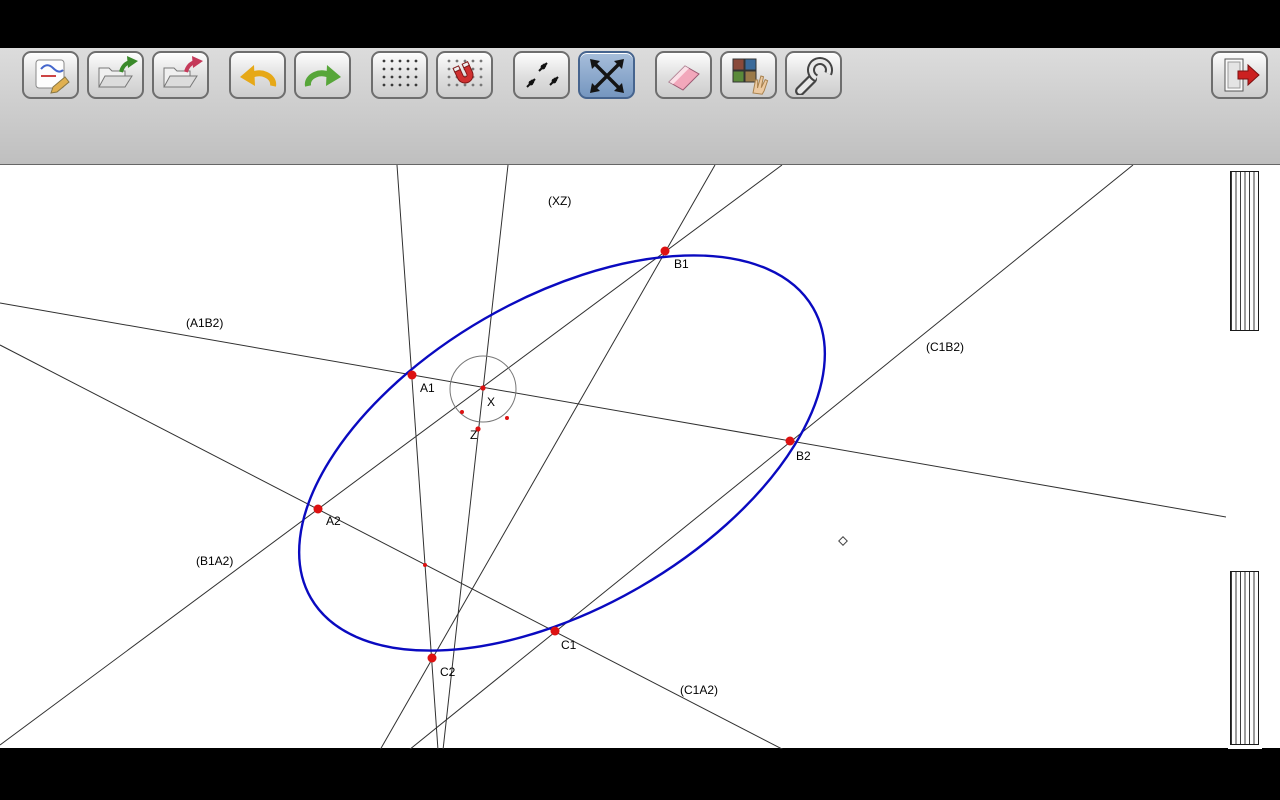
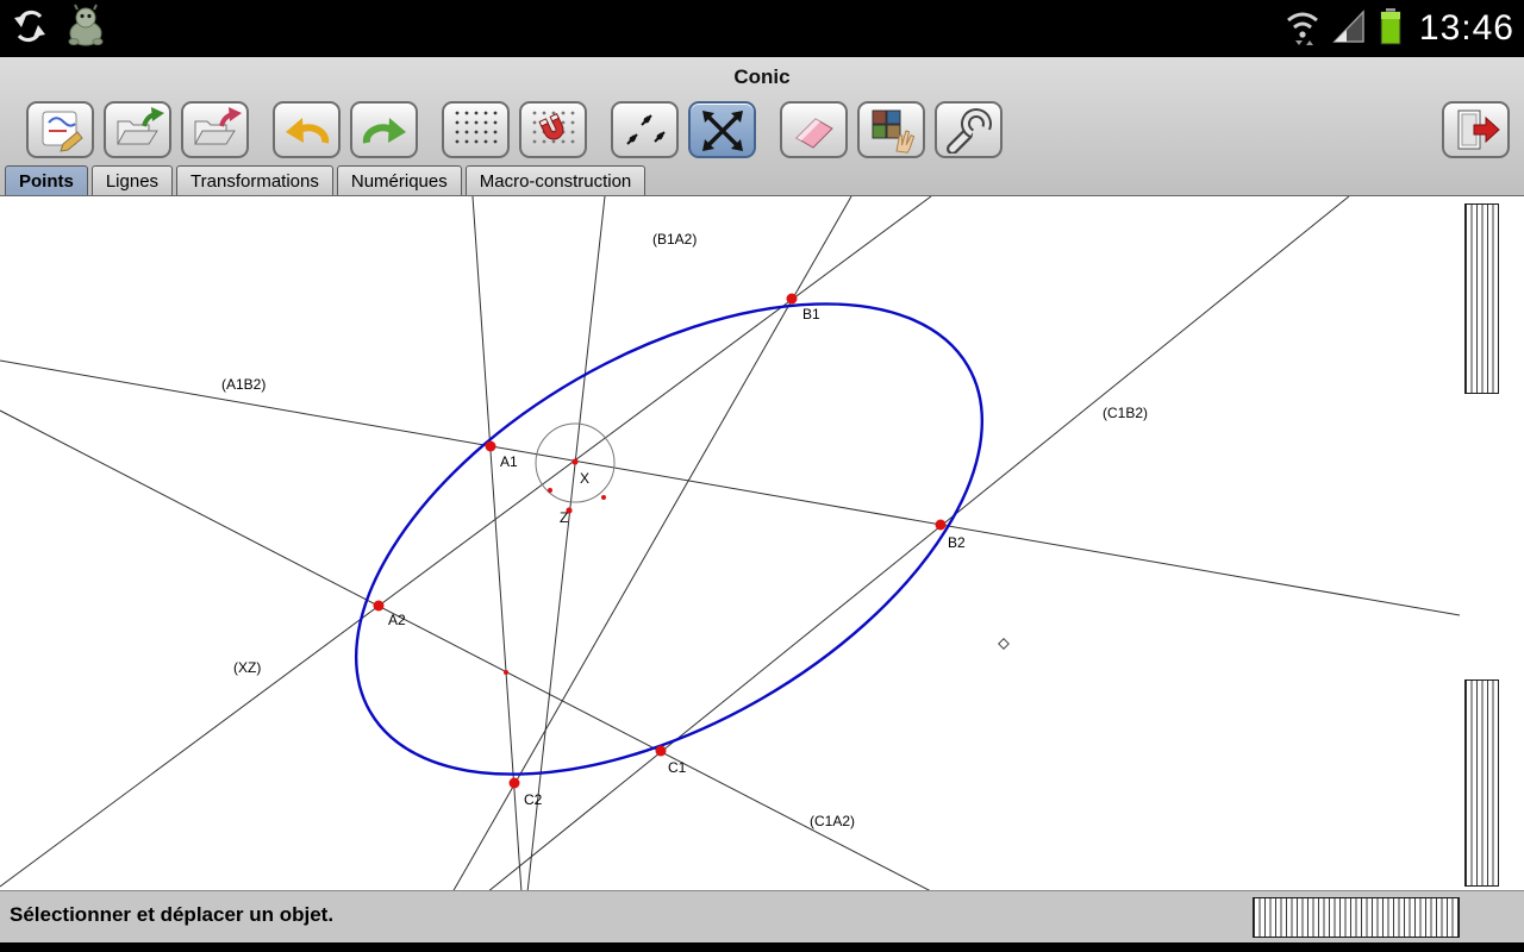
+ 13:46
+ Conic
+ Points
+ Lignes
+ Transformations
+ Numériques
+ Macro-construction
  A1
  A2
  B1
  B2
  C1
  C2
  X
  Z
  (A1B2)
  (C1B2)
- (B1A2)
+ (XZ)
  (C1A2)
- (XZ)
+ (B1A2)
+ Sélectionner et déplacer un objet.
